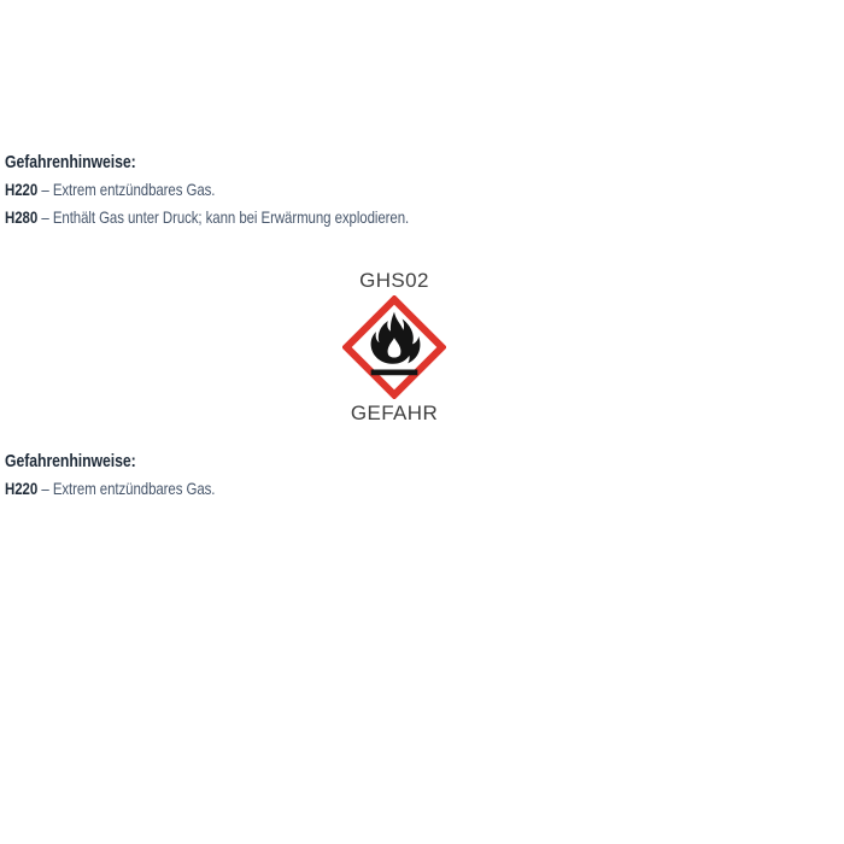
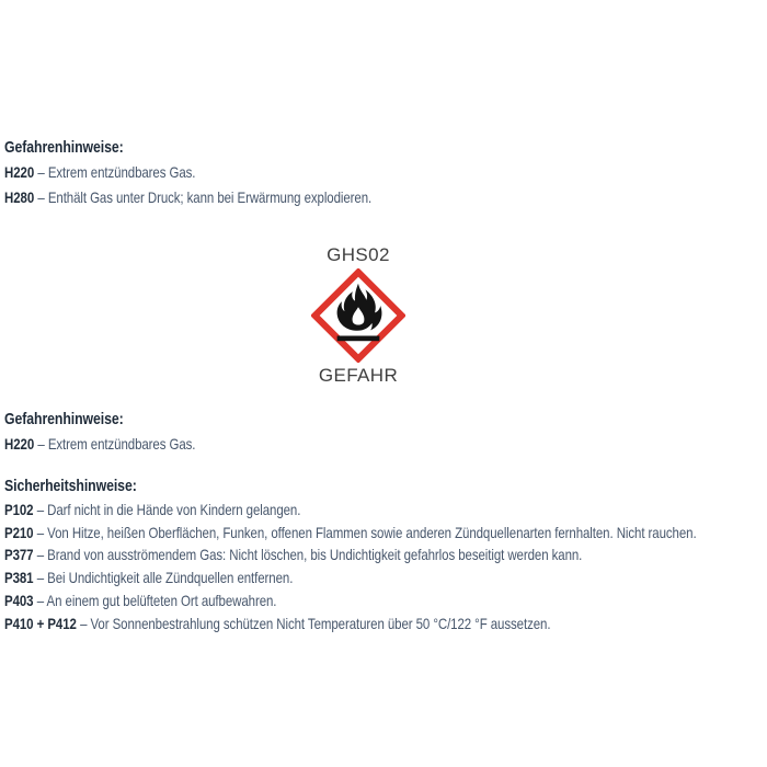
  Gefahrenhinweise:
  H220 – Extrem entzündbares Gas.
  H280 – Enthält Gas unter Druck; kann bei Erwärmung explodieren.
  GHS02
  GEFAHR
  Gefahrenhinweise:
  H220 – Extrem entzündbares Gas.
+ Sicherheitshinweise:
+ P102 – Darf nicht in die Hände von Kindern gelangen.
+ P210 – Von Hitze, heißen Oberflächen, Funken, offenen Flammen sowie anderen Zündquellenarten fernhalten. Nicht rauchen.
+ P377 – Brand von ausströmendem Gas: Nicht löschen, bis Undichtigkeit gefahrlos beseitigt werden kann.
+ P381 – Bei Undichtigkeit alle Zündquellen entfernen.
+ P403 – An einem gut belüfteten Ort aufbewahren.
+ P410 + P412 – Vor Sonnenbestrahlung schützen Nicht Temperaturen über 50 °C/122 °F aussetzen.
